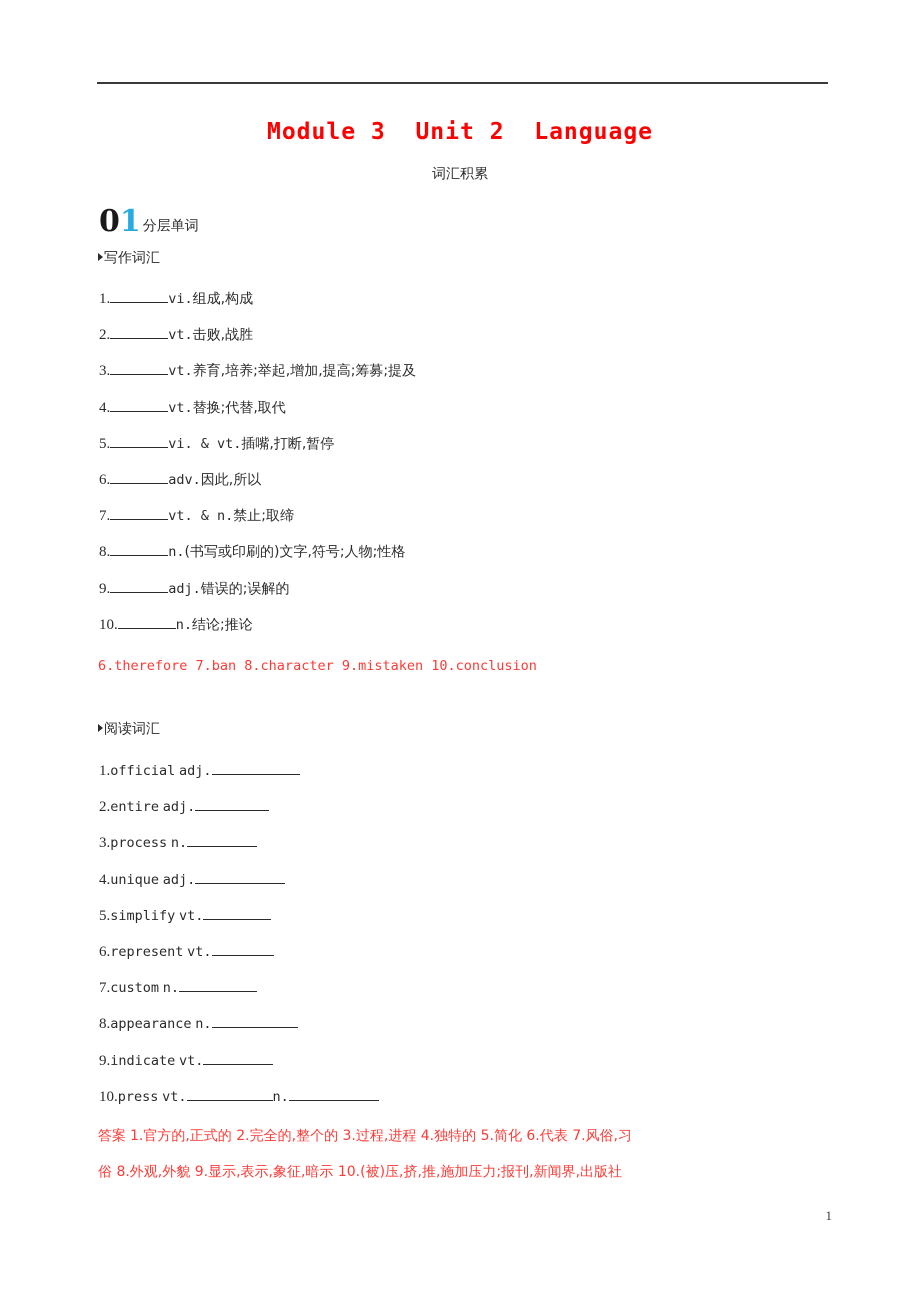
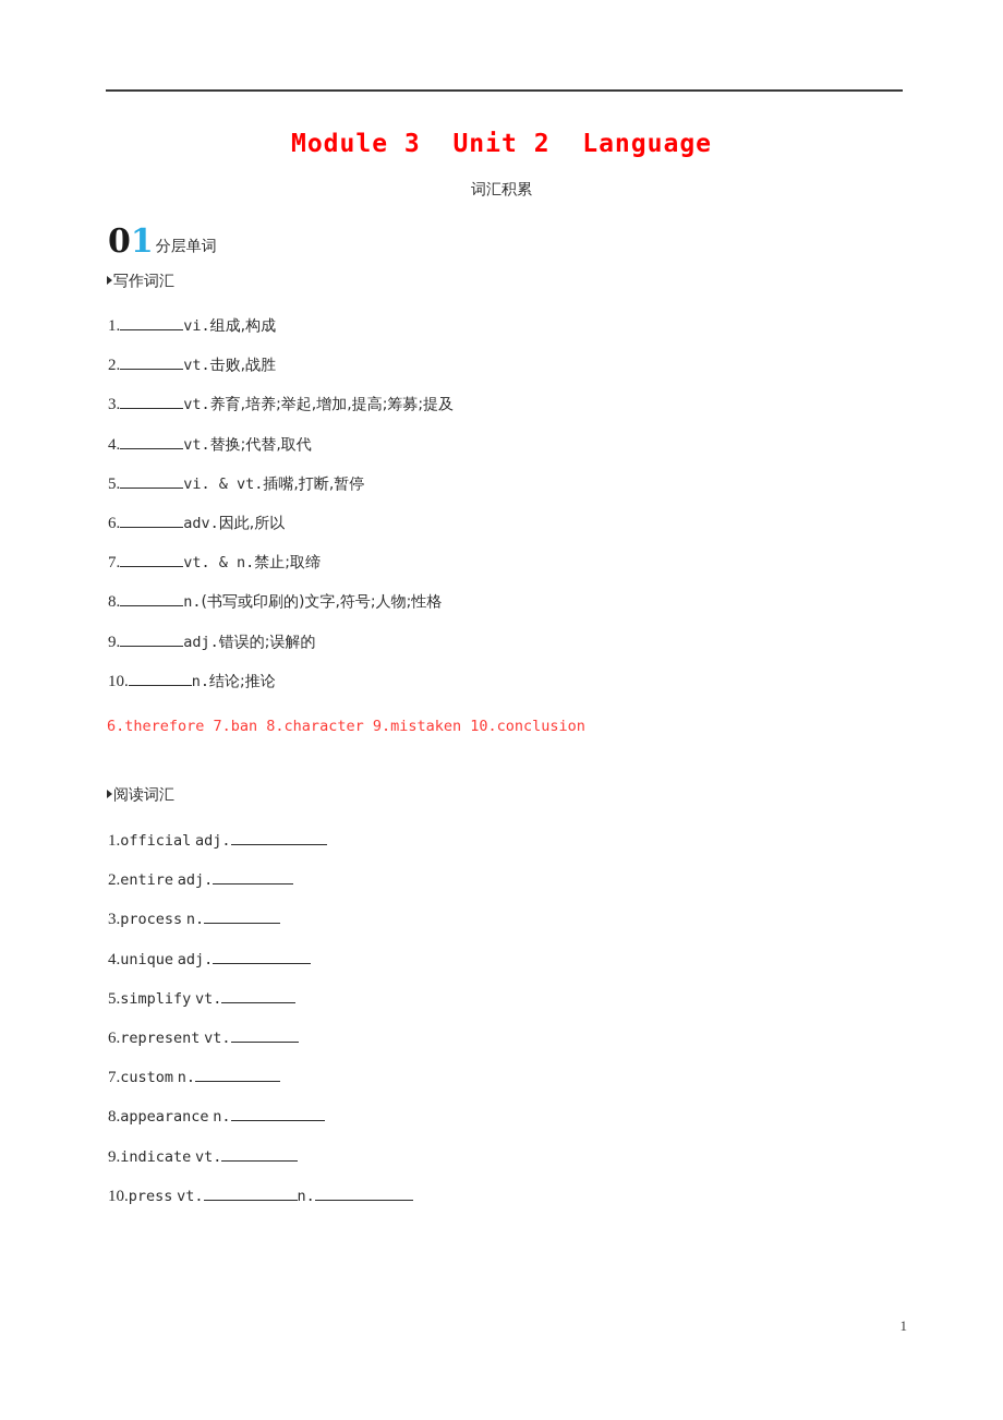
  Module 3 Unit 2 Language
  词汇积累
  0
  1
  分层单词
  写作词汇
  1. vi.组成,构成
  2. vt.击败,战胜
  3. vt.养育,培养;举起,增加,提高;筹募;提及
  4. vt.替换;代替,取代
  5. vi. & vt.插嘴,打断,暂停
  6. adv.因此,所以
  7. vt. & n.禁止;取缔
  8. n.(书写或印刷的)文字,符号;人物;性格
  9. adj.错误的;误解的
  10. n.结论;推论
  6.therefore 7.ban 8.character 9.mistaken 10.conclusion
  阅读词汇
  1.official adj.
  2.entire adj.
  3.process n.
  4.unique adj.
  5.simplify vt.
  6.represent vt.
  7.custom n.
  8.appearance n.
  9.indicate vt.
  10.press vt. n.
- 答案 1.官方的,正式的 2.完全的,整个的 3.过程,进程 4.独特的 5.简化 6.代表 7.风俗,习
- 俗 8.外观,外貌 9.显示,表示,象征,暗示 10.(被)压,挤,推,施加压力;报刊,新闻界,出版社
  1
